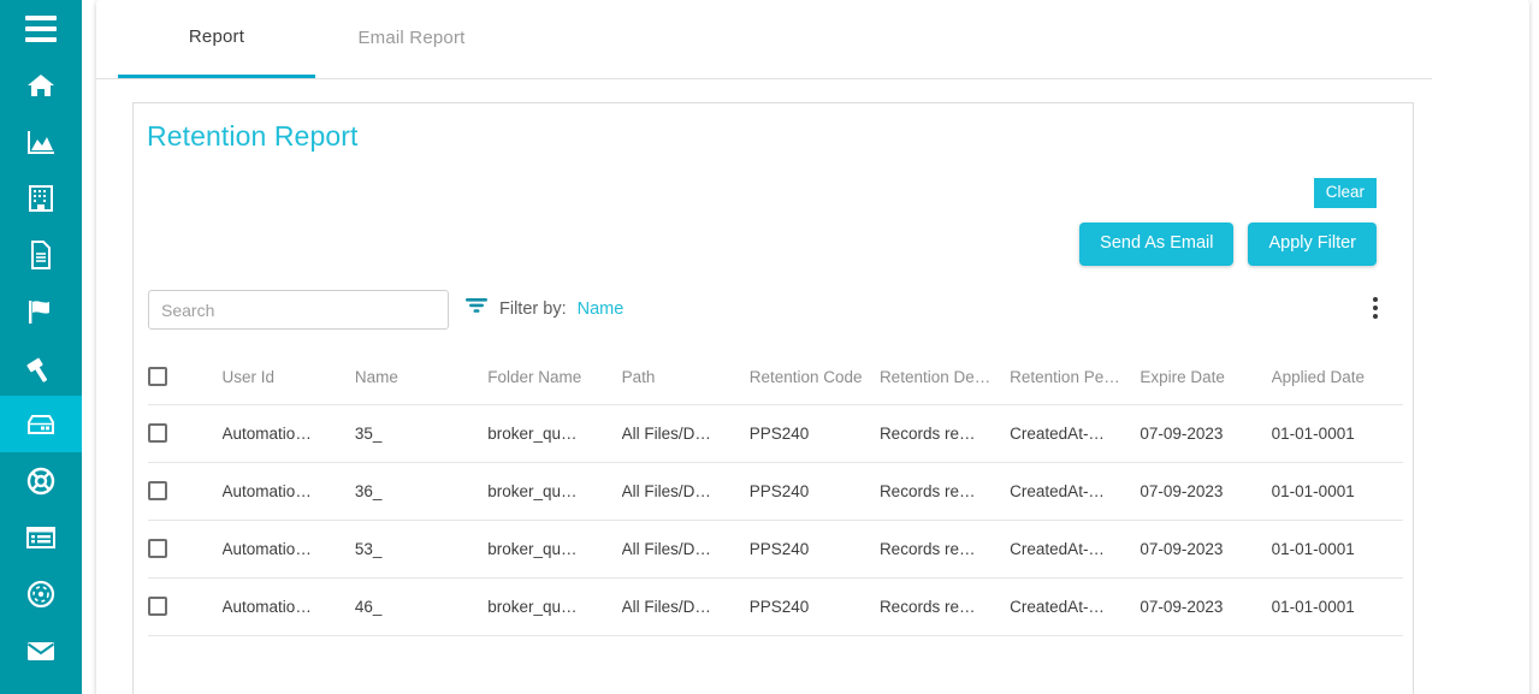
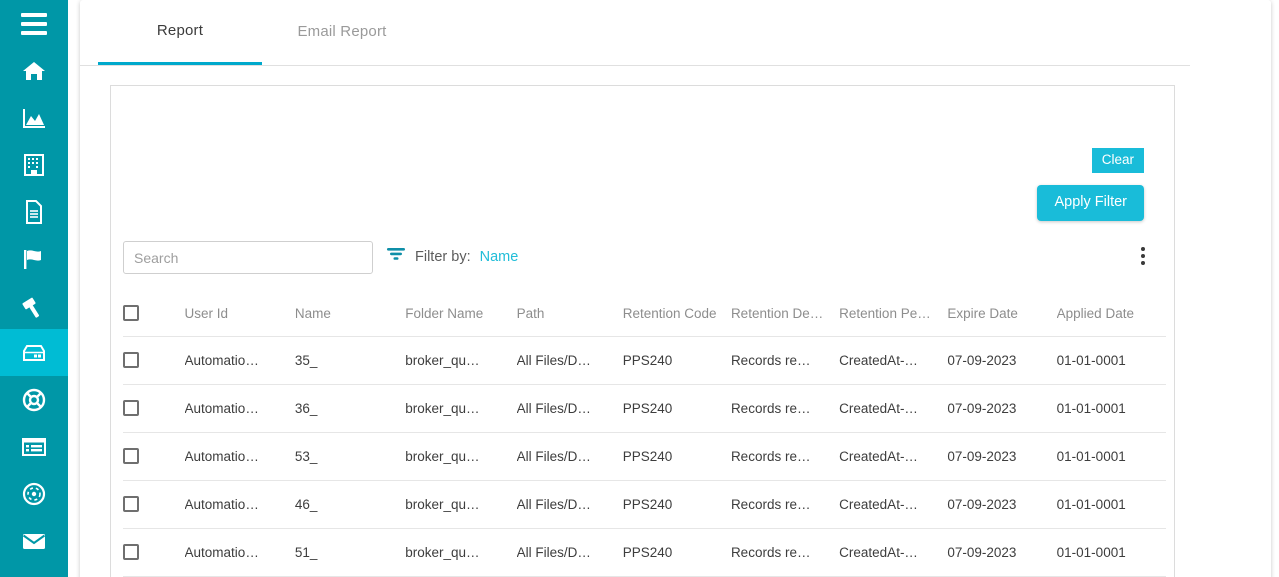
  Report
  Email Report
- Retention Report
  Clear
- Send As Email
  Apply Filter
  Search
  Filter by:
  Name
  	User Id	Name	Folder Name	Path	Retention Code	Retention De…	Retention Pe…	Expire Date	Applied Date
  	Automatio…	35_	broker_qu…	All Files/D…	PPS240	Records re…	CreatedAt-…	07-09-2023	01-01-0001
  	Automatio…	36_	broker_qu…	All Files/D…	PPS240	Records re…	CreatedAt-…	07-09-2023	01-01-0001
  	Automatio…	53_	broker_qu…	All Files/D…	PPS240	Records re…	CreatedAt-…	07-09-2023	01-01-0001
  	Automatio…	46_	broker_qu…	All Files/D…	PPS240	Records re…	CreatedAt-…	07-09-2023	01-01-0001
+ 	Automatio…	51_	broker_qu…	All Files/D…	PPS240	Records re…	CreatedAt-…	07-09-2023	01-01-0001
